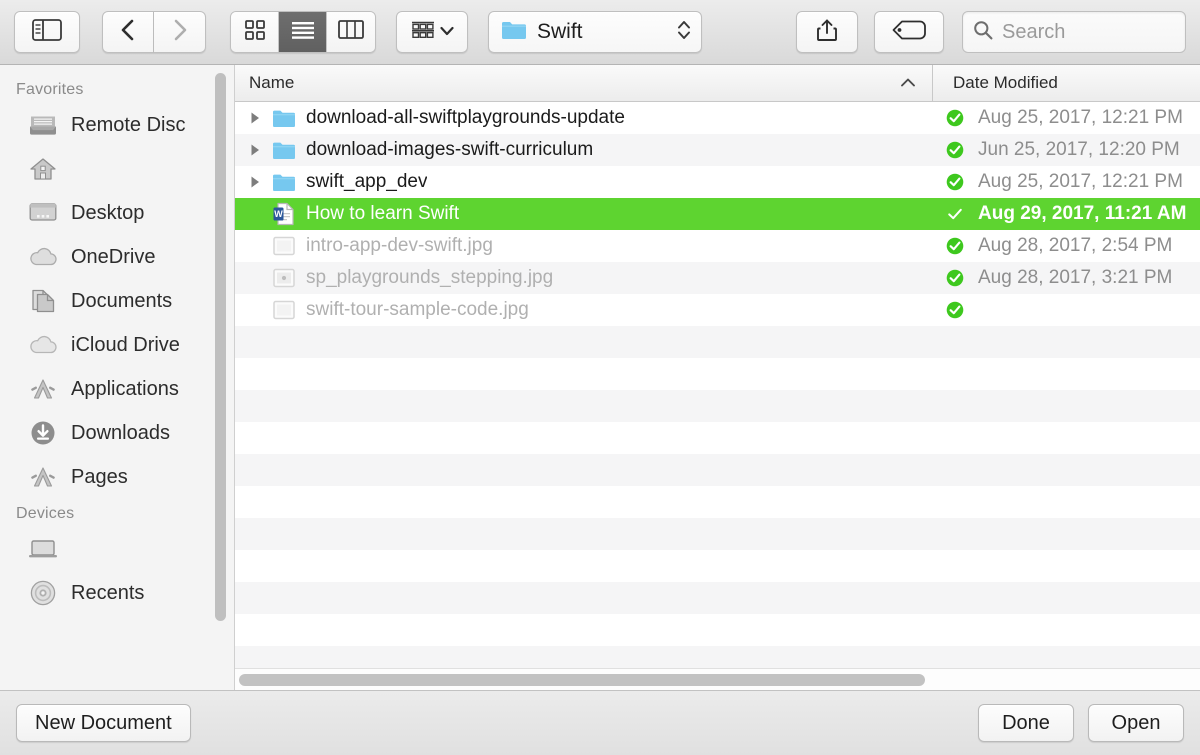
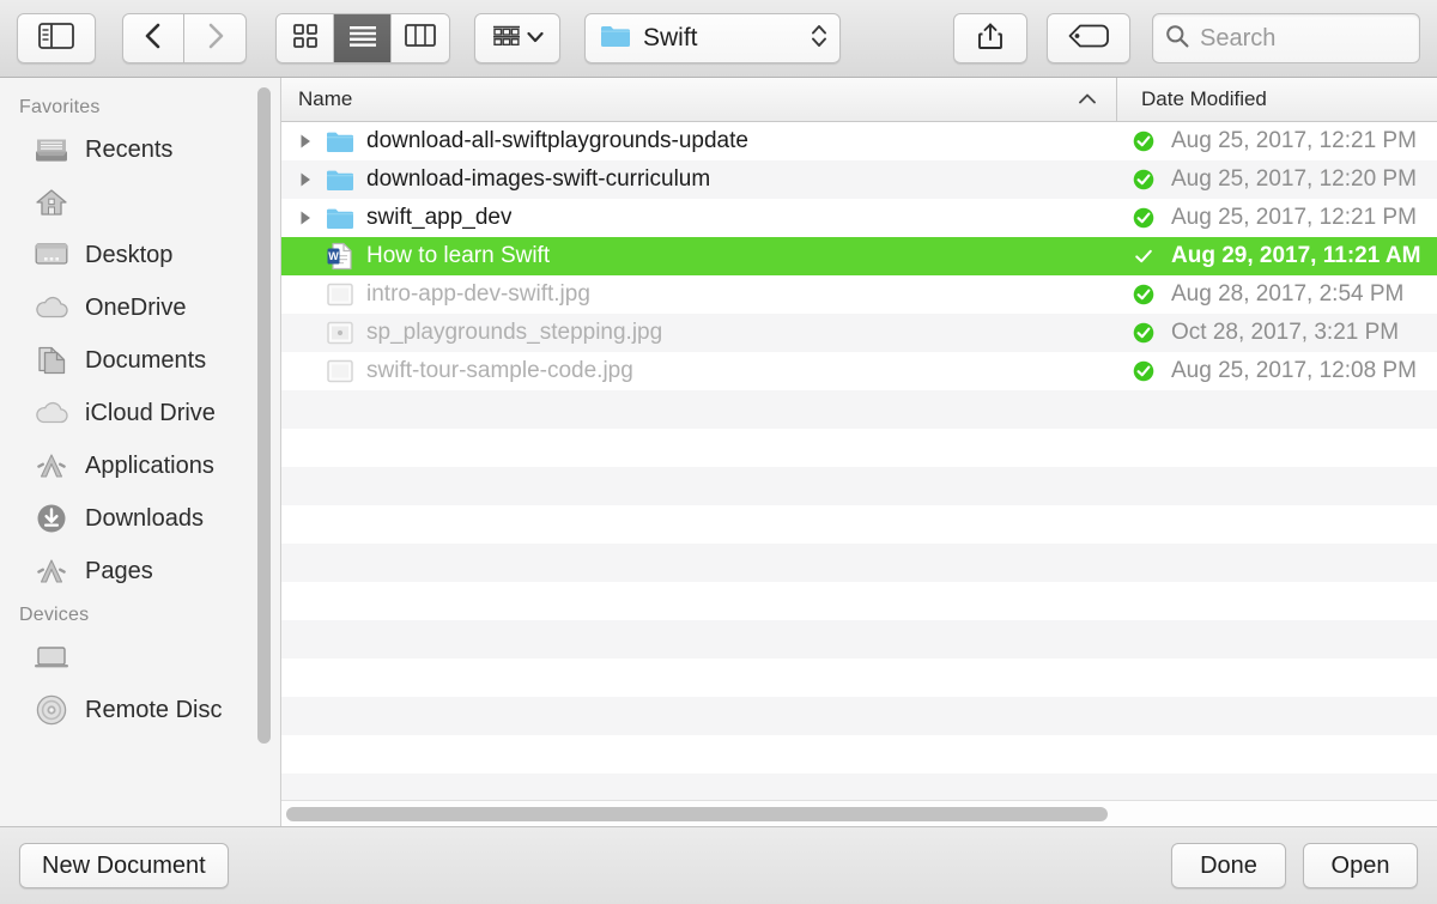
  Swift
  Search
  Favorites
- Remote Disc
+ Recents
  Desktop
  OneDrive
  Documents
  iCloud Drive
  Applications
  Downloads
  Pages
  Devices
- Recents
+ Remote Disc
  Name
  Date Modified
  download-all-swiftplaygrounds-update
  Aug 25, 2017, 12:21 PM
  download-images-swift-curriculum
- Jun 25, 2017, 12:20 PM
+ Aug 25, 2017, 12:20 PM
  swift_app_dev
  Aug 25, 2017, 12:21 PM
  W
  How to learn Swift
  Aug 29, 2017, 11:21 AM
  intro-app-dev-swift.jpg
  Aug 28, 2017, 2:54 PM
  sp_playgrounds_stepping.jpg
- Aug 28, 2017, 3:21 PM
+ Oct 28, 2017, 3:21 PM
  swift-tour-sample-code.jpg
+ Aug 25, 2017, 12:08 PM
  New Document
  Done
  Open
